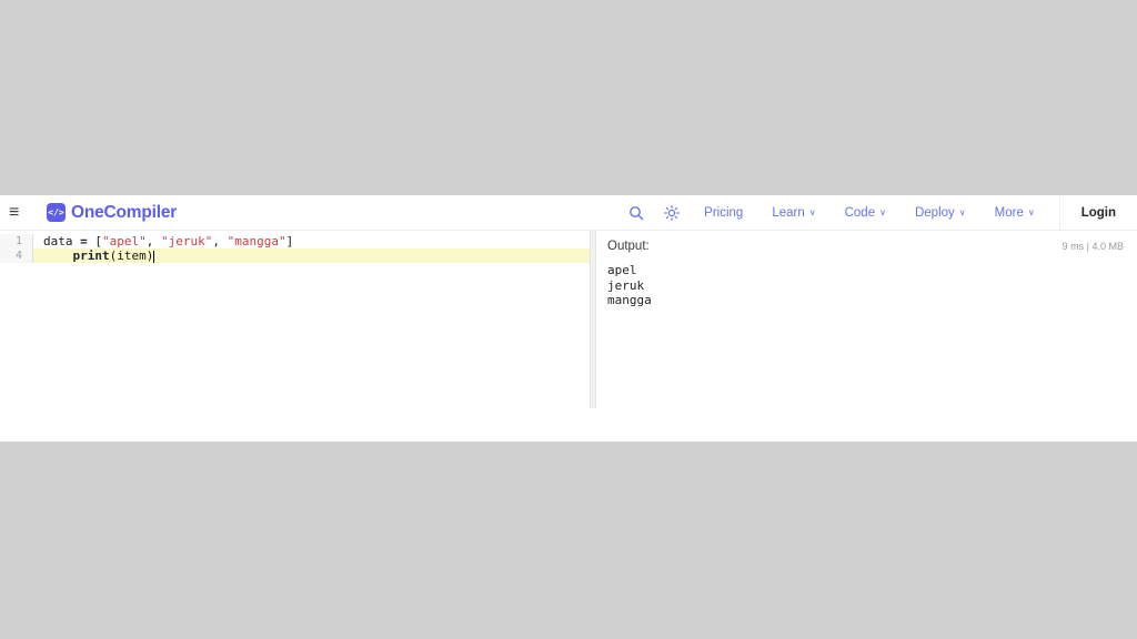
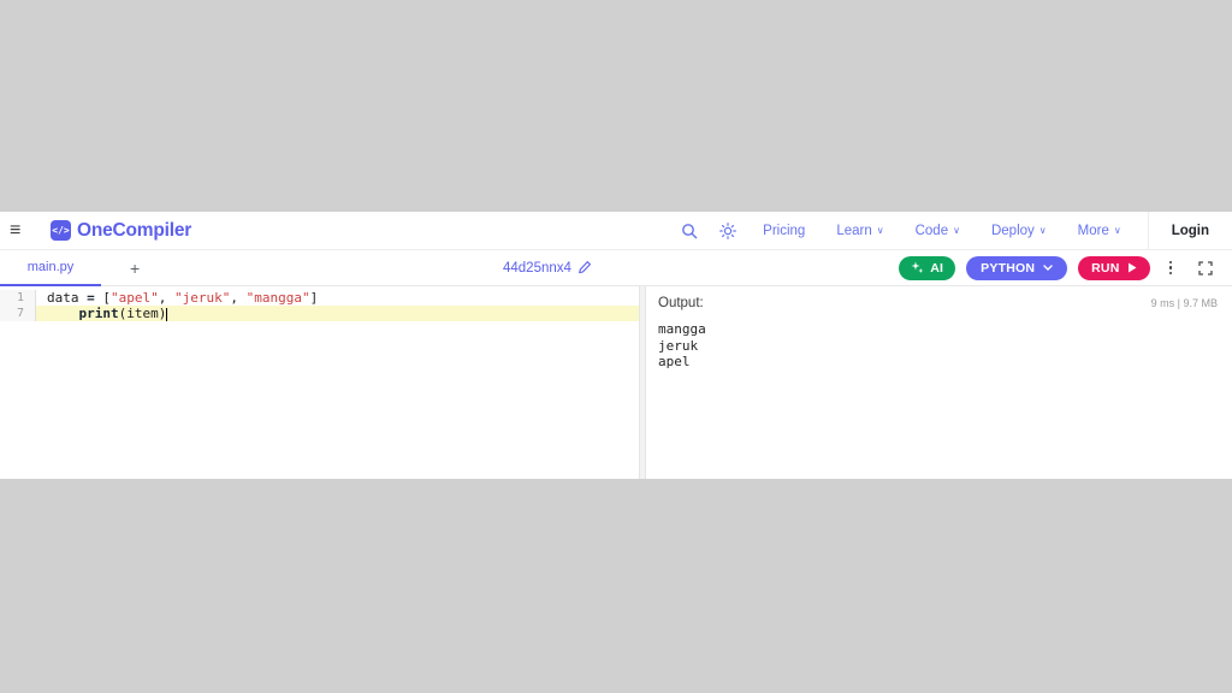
  ≡
  </>
  OneCompiler
  Pricing
  Learn
  ∨
  Code
  ∨
  Deploy
  ∨
  More
  ∨
  Login
+ main.py
+ +
+ 44d25nnx4
+ AI
+ PYTHON
+ RUN
  1
  data = ["apel", "jeruk", "mangga"]
- 4
+ 7
  print(item)
  Output:
- 9 ms | 4.0 MB
+ 9 ms | 9.7 MB
- apel
+ mangga
  jeruk
- mangga
+ apel
